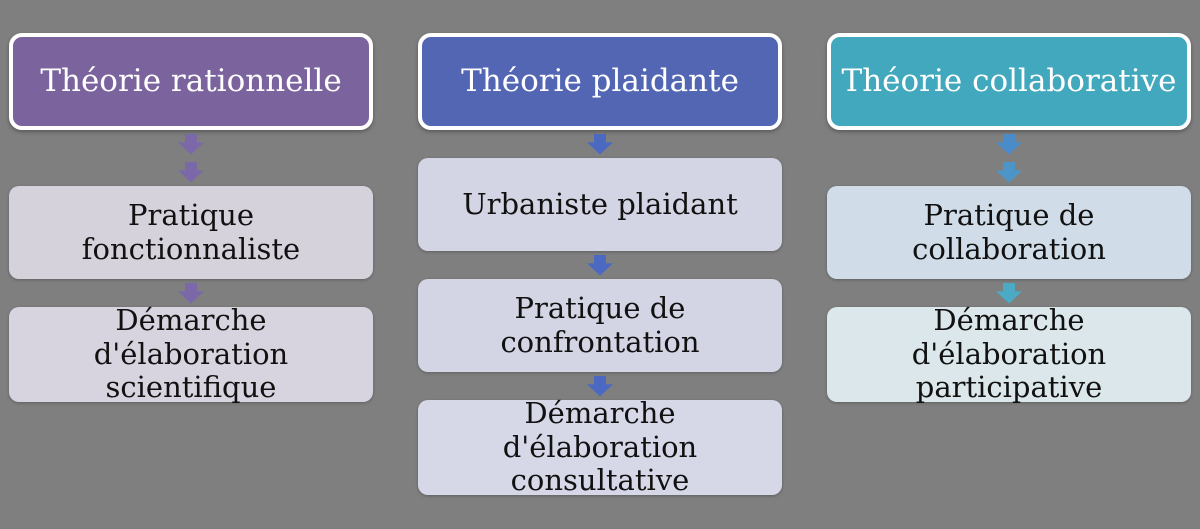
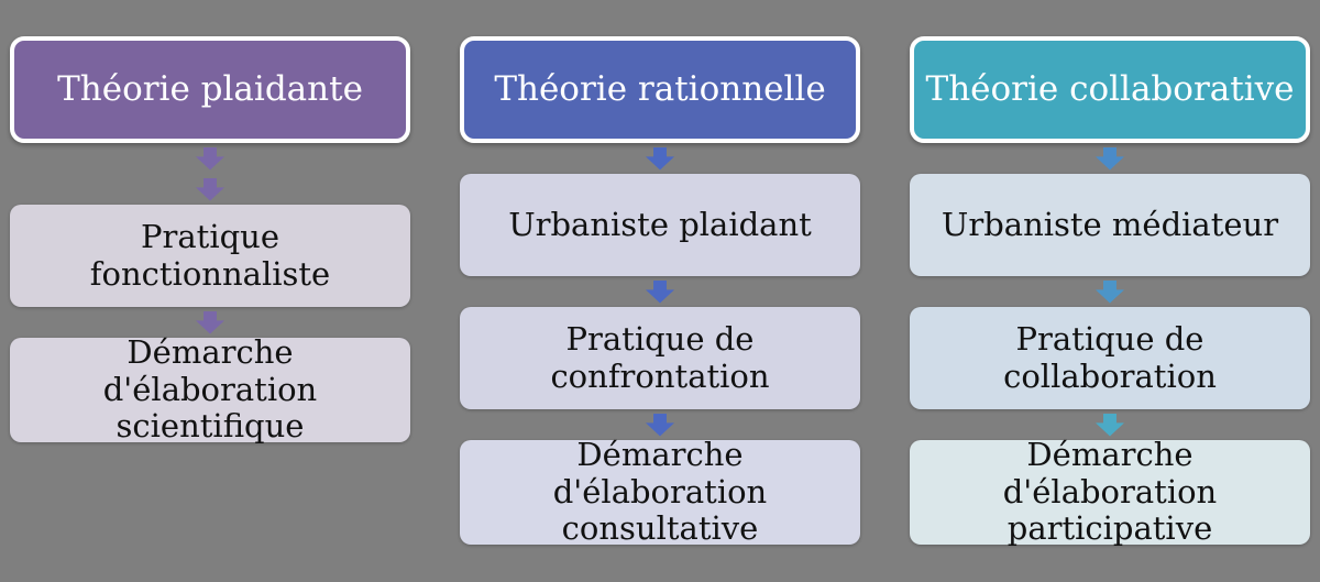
- Théorie rationnelle
+ Théorie plaidante
  Pratique fonctionnaliste
  Démarche d'élaboration
  scientifique
- Théorie plaidante
+ Théorie rationnelle
  Urbaniste plaidant
  Pratique de
  confrontation
  Démarche d'élaboration
  consultative
  Théorie collaborative
+ Urbaniste médiateur
  Pratique de
  collaboration
  Démarche d'élaboration
  participative
